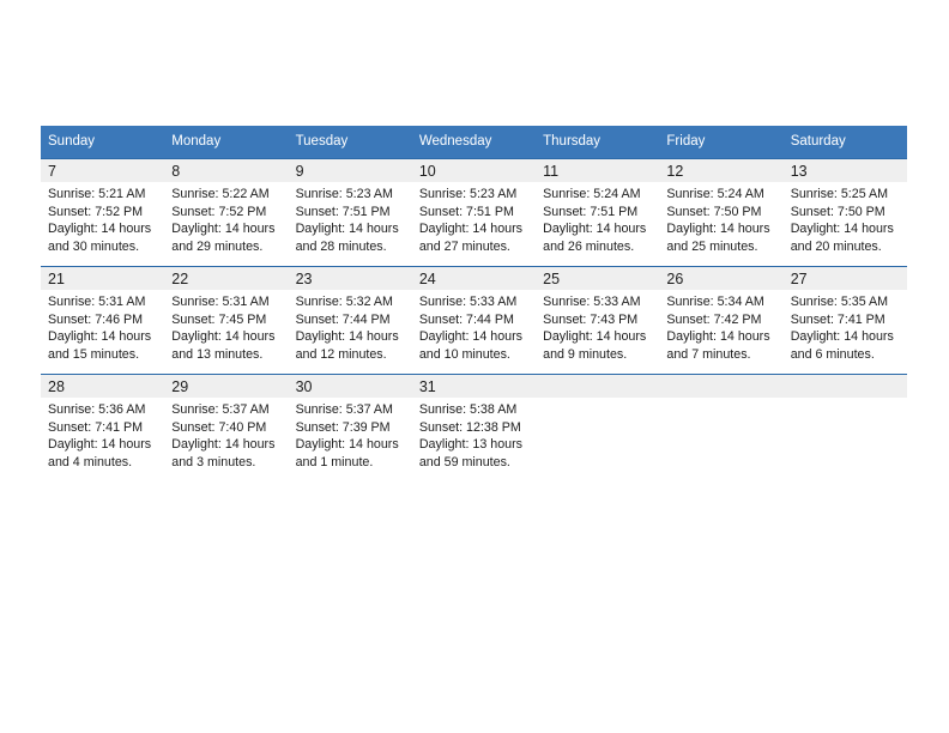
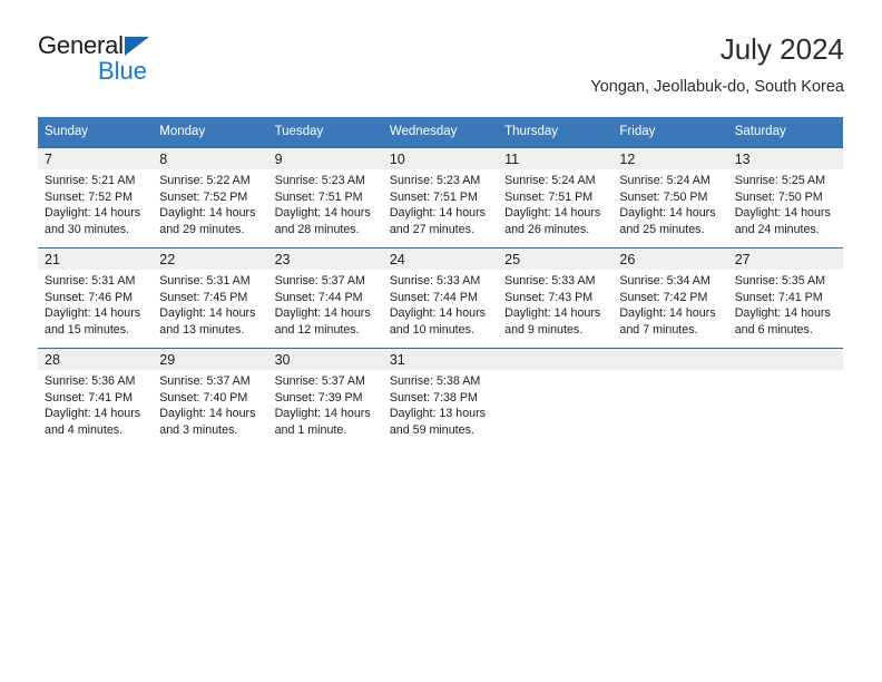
+ General
+ Blue
+ July 2024
+ Yongan, Jeollabuk-do, South Korea
  Sunday	Monday	Tuesday	Wednesday	Thursday	Friday	Saturday
- 7Sunrise: 5:21 AMSunset: 7:52 PMDaylight: 14 hoursand 30 minutes.	8Sunrise: 5:22 AMSunset: 7:52 PMDaylight: 14 hoursand 29 minutes.	9Sunrise: 5:23 AMSunset: 7:51 PMDaylight: 14 hoursand 28 minutes.	10Sunrise: 5:23 AMSunset: 7:51 PMDaylight: 14 hoursand 27 minutes.	11Sunrise: 5:24 AMSunset: 7:51 PMDaylight: 14 hoursand 26 minutes.	12Sunrise: 5:24 AMSunset: 7:50 PMDaylight: 14 hoursand 25 minutes.	13Sunrise: 5:25 AMSunset: 7:50 PMDaylight: 14 hoursand 20 minutes.
+ 7Sunrise: 5:21 AMSunset: 7:52 PMDaylight: 14 hoursand 30 minutes.	8Sunrise: 5:22 AMSunset: 7:52 PMDaylight: 14 hoursand 29 minutes.	9Sunrise: 5:23 AMSunset: 7:51 PMDaylight: 14 hoursand 28 minutes.	10Sunrise: 5:23 AMSunset: 7:51 PMDaylight: 14 hoursand 27 minutes.	11Sunrise: 5:24 AMSunset: 7:51 PMDaylight: 14 hoursand 26 minutes.	12Sunrise: 5:24 AMSunset: 7:50 PMDaylight: 14 hoursand 25 minutes.	13Sunrise: 5:25 AMSunset: 7:50 PMDaylight: 14 hoursand 24 minutes.
- 21Sunrise: 5:31 AMSunset: 7:46 PMDaylight: 14 hoursand 15 minutes.	22Sunrise: 5:31 AMSunset: 7:45 PMDaylight: 14 hoursand 13 minutes.	23Sunrise: 5:32 AMSunset: 7:44 PMDaylight: 14 hoursand 12 minutes.	24Sunrise: 5:33 AMSunset: 7:44 PMDaylight: 14 hoursand 10 minutes.	25Sunrise: 5:33 AMSunset: 7:43 PMDaylight: 14 hoursand 9 minutes.	26Sunrise: 5:34 AMSunset: 7:42 PMDaylight: 14 hoursand 7 minutes.	27Sunrise: 5:35 AMSunset: 7:41 PMDaylight: 14 hoursand 6 minutes.
+ 21Sunrise: 5:31 AMSunset: 7:46 PMDaylight: 14 hoursand 15 minutes.	22Sunrise: 5:31 AMSunset: 7:45 PMDaylight: 14 hoursand 13 minutes.	23Sunrise: 5:37 AMSunset: 7:44 PMDaylight: 14 hoursand 12 minutes.	24Sunrise: 5:33 AMSunset: 7:44 PMDaylight: 14 hoursand 10 minutes.	25Sunrise: 5:33 AMSunset: 7:43 PMDaylight: 14 hoursand 9 minutes.	26Sunrise: 5:34 AMSunset: 7:42 PMDaylight: 14 hoursand 7 minutes.	27Sunrise: 5:35 AMSunset: 7:41 PMDaylight: 14 hoursand 6 minutes.
- 28Sunrise: 5:36 AMSunset: 7:41 PMDaylight: 14 hoursand 4 minutes.	29Sunrise: 5:37 AMSunset: 7:40 PMDaylight: 14 hoursand 3 minutes.	30Sunrise: 5:37 AMSunset: 7:39 PMDaylight: 14 hoursand 1 minute.	31Sunrise: 5:38 AMSunset: 12:38 PMDaylight: 13 hoursand 59 minutes.
+ 28Sunrise: 5:36 AMSunset: 7:41 PMDaylight: 14 hoursand 4 minutes.	29Sunrise: 5:37 AMSunset: 7:40 PMDaylight: 14 hoursand 3 minutes.	30Sunrise: 5:37 AMSunset: 7:39 PMDaylight: 14 hoursand 1 minute.	31Sunrise: 5:38 AMSunset: 7:38 PMDaylight: 13 hoursand 59 minutes.
